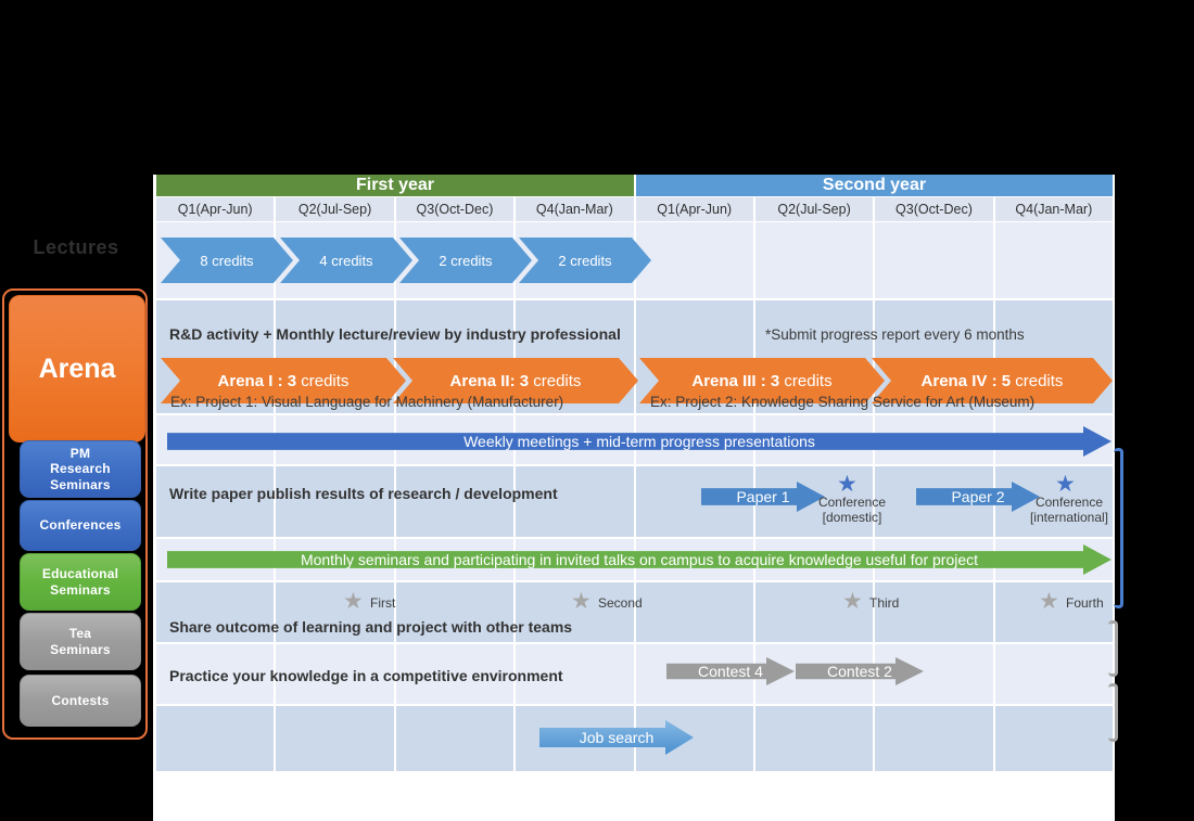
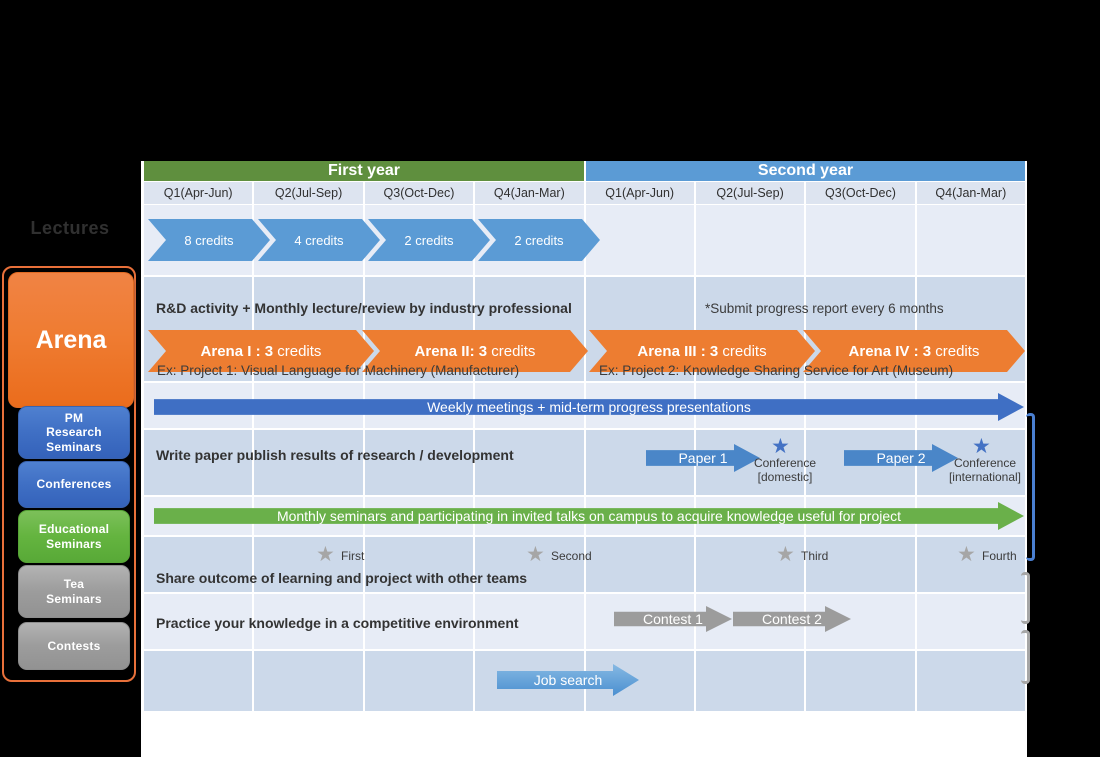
  Lectures
  Arena
  PM
  Research
  Seminars
  Conferences
  Educational
  Seminars
  Tea
  Seminars
  Contests
  First year
  Second year
  Q1(Apr-Jun)
  Q2(Jul-Sep)
  Q3(Oct-Dec)
  Q4(Jan-Mar)
  Q1(Apr-Jun)
  Q2(Jul-Sep)
  Q3(Oct-Dec)
  Q4(Jan-Mar)
  8 credits
  4 credits
  2 credits
  2 credits
  R&D activity + Monthly lecture/review by industry professional
  *Submit progress report every 6 months
  Arena I : 3 credits
  Arena II: 3 credits
  Arena III : 3 credits
- Arena IV : 5 credits
+ Arena IV : 3 credits
  Ex: Project 1: Visual Language for Machinery (Manufacturer)
  Ex: Project 2: Knowledge Sharing Service for Art (Museum)
  Weekly meetings + mid-term progress presentations
  Write paper publish results of research / development
  Paper 1
  ★
  Conference
  [domestic]
  Paper 2
  ★
  Conference
  [international]
  Monthly seminars and participating in invited talks on campus to acquire knowledge useful for project
  ★
  First
  ★
  Second
  ★
  Third
  ★
  Fourth
  Share outcome of learning and project with other teams
  Practice your knowledge in a competitive environment
- Contest 4
+ Contest 1
  Contest 2
  Job search
